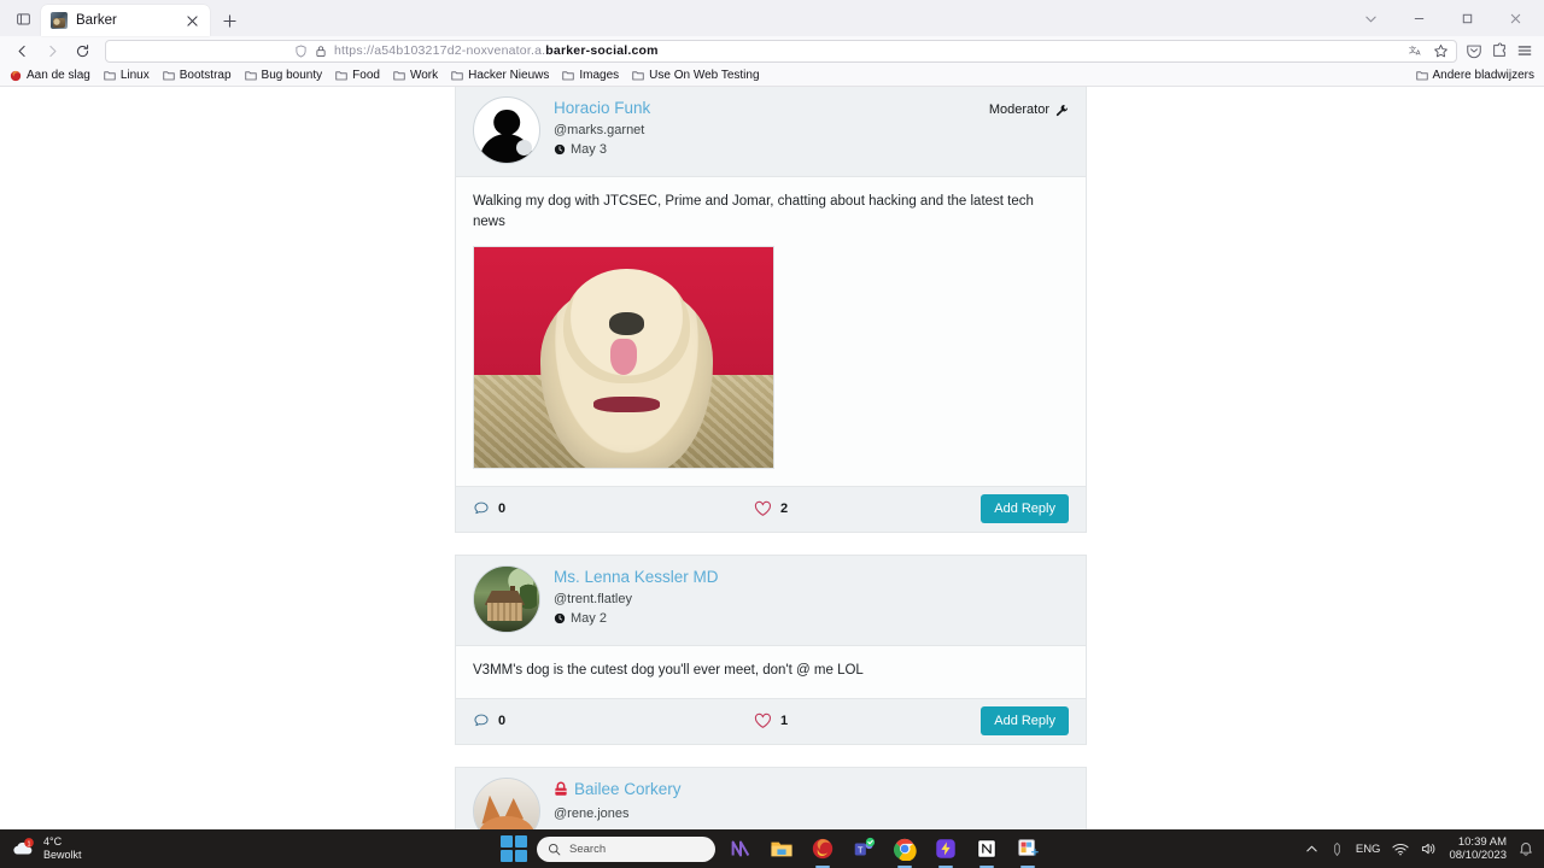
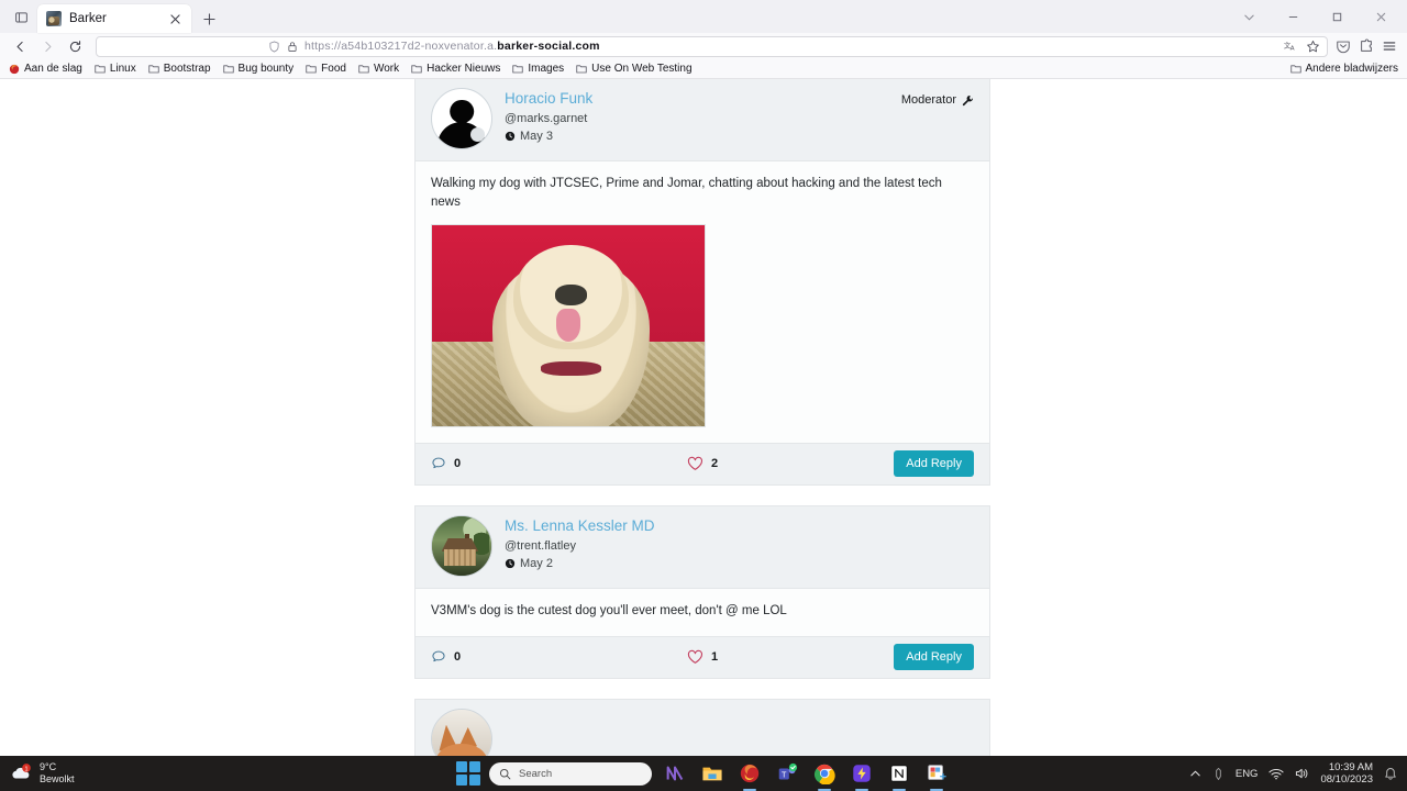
  Barker
  https://a54b103217d2-noxvenator.a.barker-social.com
  Aan de slag
  Linux
  Bootstrap
  Bug bounty
  Food
  Work
  Hacker Nieuws
  Images
  Use On Web Testing
  Andere bladwijzers
  Horacio Funk
  @marks.garnet
  May 3
  Moderator
  Walking my dog with JTCSEC, Prime and Jomar, chatting about hacking and the latest tech news
  0
  2
  Add Reply
  Ms. Lenna Kessler MD
  @trent.flatley
  May 2
  V3MM's dog is the cutest dog you'll ever meet, don't @ me LOL
  0
  1
  Add Reply
- Bailee Corkery
- @rene.jones
- 4°C
+ 9°C
  Bewolkt
  Search
  T
  ENG
  10:39 AM
  08/10/2023
